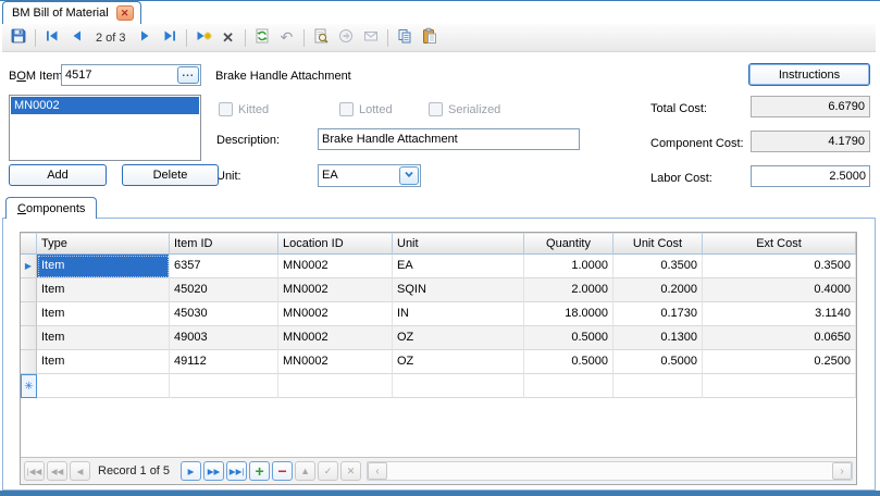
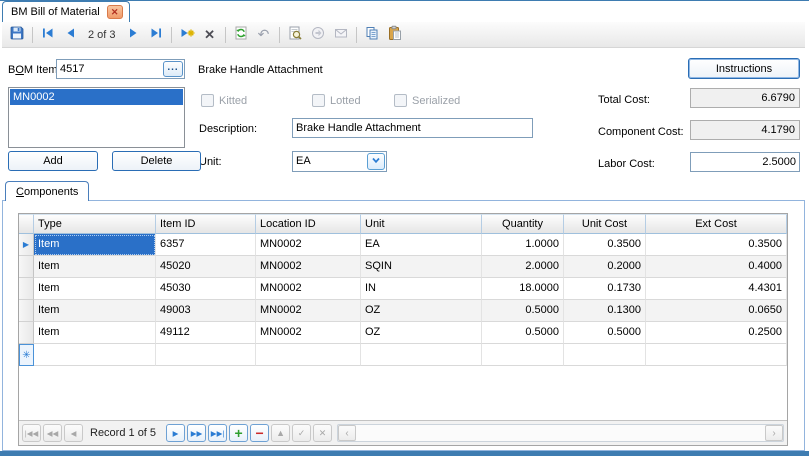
  BM Bill of Material
  ✕
  2 of 3
  ✕
  ↶
  BOM Item
  4517
  ...
  Brake Handle Attachment
  Instructions
  MN0002
  Kitted
  Lotted
  Serialized
  Total Cost:
  6.6790
  Component Cost:
  4.1790
  Labor Cost:
  2.5000
  Description:
  Brake Handle Attachment
  Unit:
  EA
  Add
  Delete
  Components
  Type
  Item ID
  Location ID
  Unit
  Quantity
  Unit Cost
  Ext Cost
  ▶
  Item
  6357
  MN0002
  EA
  1.0000
  0.3500
  0.3500
  Item
  45020
  MN0002
  SQIN
  2.0000
  0.2000
  0.4000
  Item
  45030
  MN0002
  IN
  18.0000
  0.1730
- 3.1140
+ 4.4301
  Item
  49003
  MN0002
  OZ
  0.5000
  0.1300
  0.0650
  Item
  49112
  MN0002
  OZ
  0.5000
  0.5000
  0.2500
  ✳
  |◀◀
  ◀◀
  ◀
  Record 1 of 5
  ▶
  ▶▶
  ▶▶|
  +
  −
  ▲
  ✓
  ✕
  ‹
  ›
